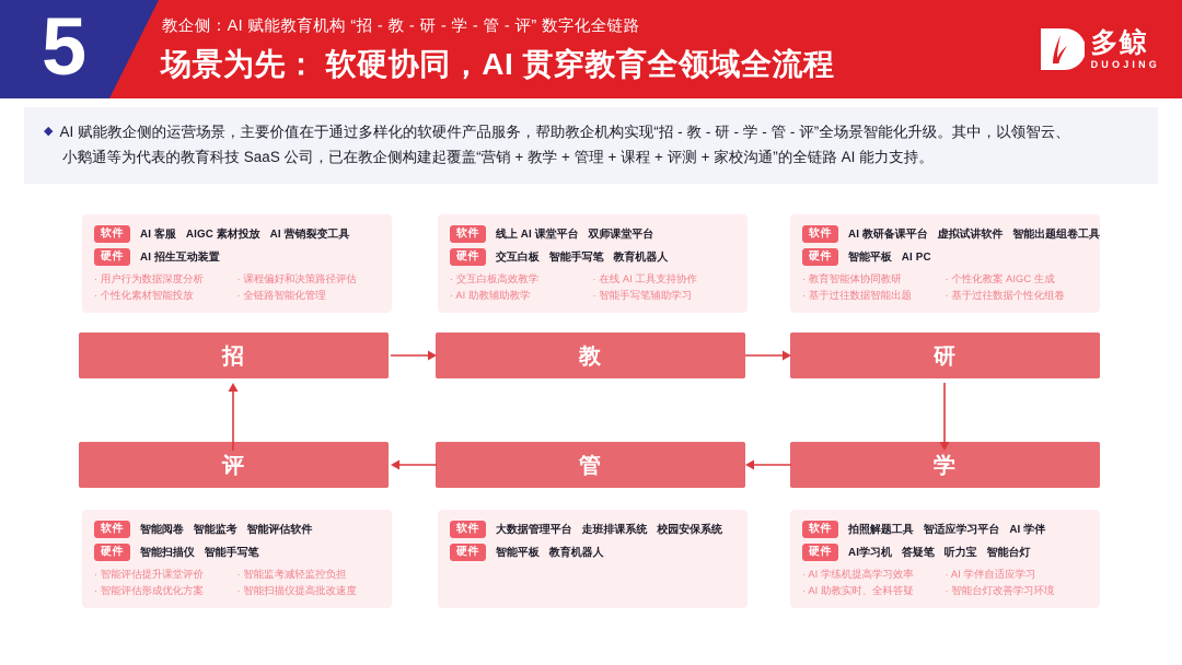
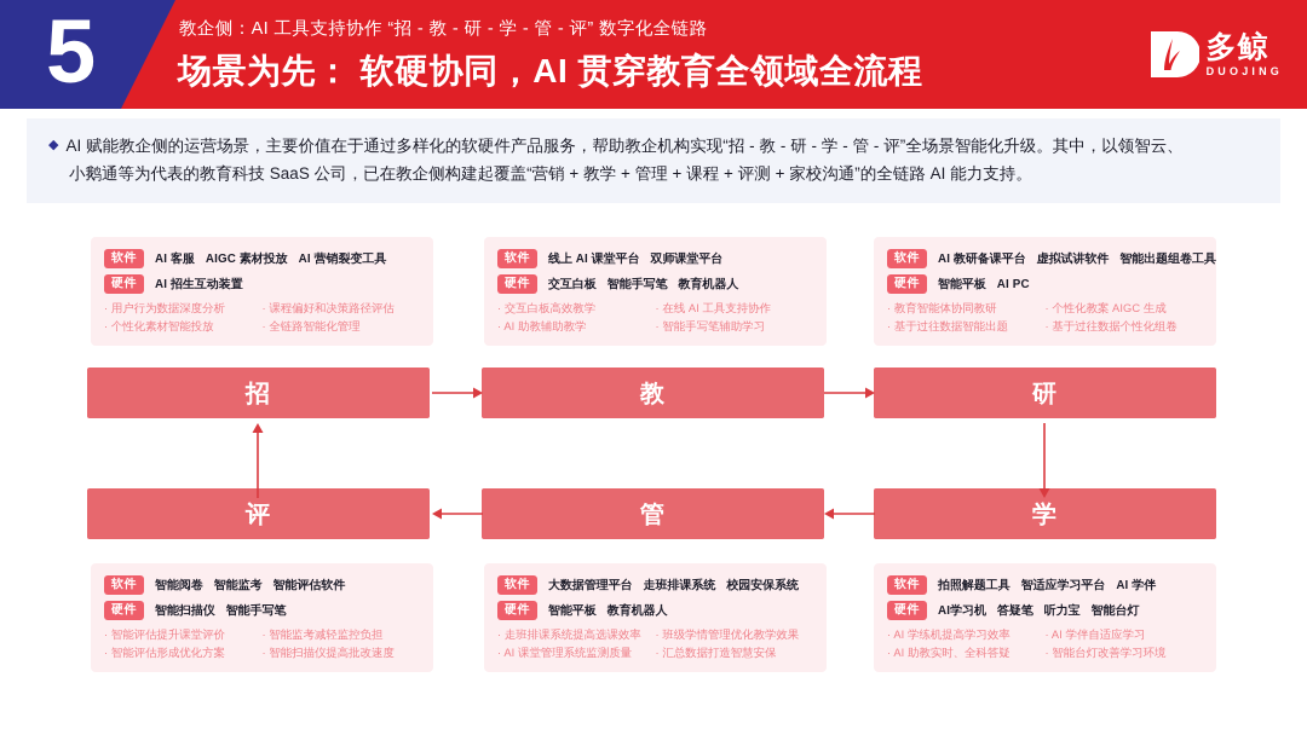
  5
- 教企侧：AI 赋能教育机构 “招 - 教 - 研 - 学 - 管 - 评” 数字化全链路
+ 教企侧：AI 工具支持协作 “招 - 教 - 研 - 学 - 管 - 评” 数字化全链路
  场景为先： 软硬协同，AI 贯穿教育全领域全流程
  多鲸
  DUOJING
  ◆
  AI 赋能教企侧的运营场景，主要价值在于通过多样化的软硬件产品服务，帮助教企机构实现“招 - 教 - 研 - 学 - 管 - 评”全场景智能化升级。其中，以领智云、
  小鹅通等为代表的教育科技 SaaS 公司，已在教企侧构建起覆盖“营销 + 教学 + 管理 + 课程 + 评测 + 家校沟通”的全链路 AI 能力支持。
  软件
  AI 客服 AIGC 素材投放 AI 营销裂变工具
  硬件
  AI 招生互动装置
  用户行为数据深度分析
  课程偏好和决策路径评估
  个性化素材智能投放
  全链路智能化管理
  软件
  线上 AI 课堂平台 双师课堂平台
  硬件
  交互白板 智能手写笔 教育机器人
  交互白板高效教学
  在线 AI 工具支持协作
  AI 助教辅助教学
  智能手写笔辅助学习
  软件
  AI 教研备课平台 虚拟试讲软件 智能出题组卷工具
  硬件
  智能平板 AI PC
  教育智能体协同教研
  个性化教案 AIGC 生成
  基于过往数据智能出题
  基于过往数据个性化组卷
  招
  教
  研
  评
  管
  学
  软件
  智能阅卷 智能监考 智能评估软件
  硬件
  智能扫描仪 智能手写笔
  智能评估提升课堂评价
  智能监考减轻监控负担
  智能评估形成优化方案
  智能扫描仪提高批改速度
  软件
  大数据管理平台 走班排课系统 校园安保系统
  硬件
  智能平板 教育机器人
+ 走班排课系统提高选课效率
+ 班级学情管理优化教学效果
+ AI 课堂管理系统监测质量
+ 汇总数据打造智慧安保
  软件
  拍照解题工具 智适应学习平台 AI 学伴
  硬件
  AI学习机 答疑笔 听力宝 智能台灯
  AI 学练机提高学习效率
  AI 学伴自适应学习
  AI 助教实时、全科答疑
  智能台灯改善学习环境
